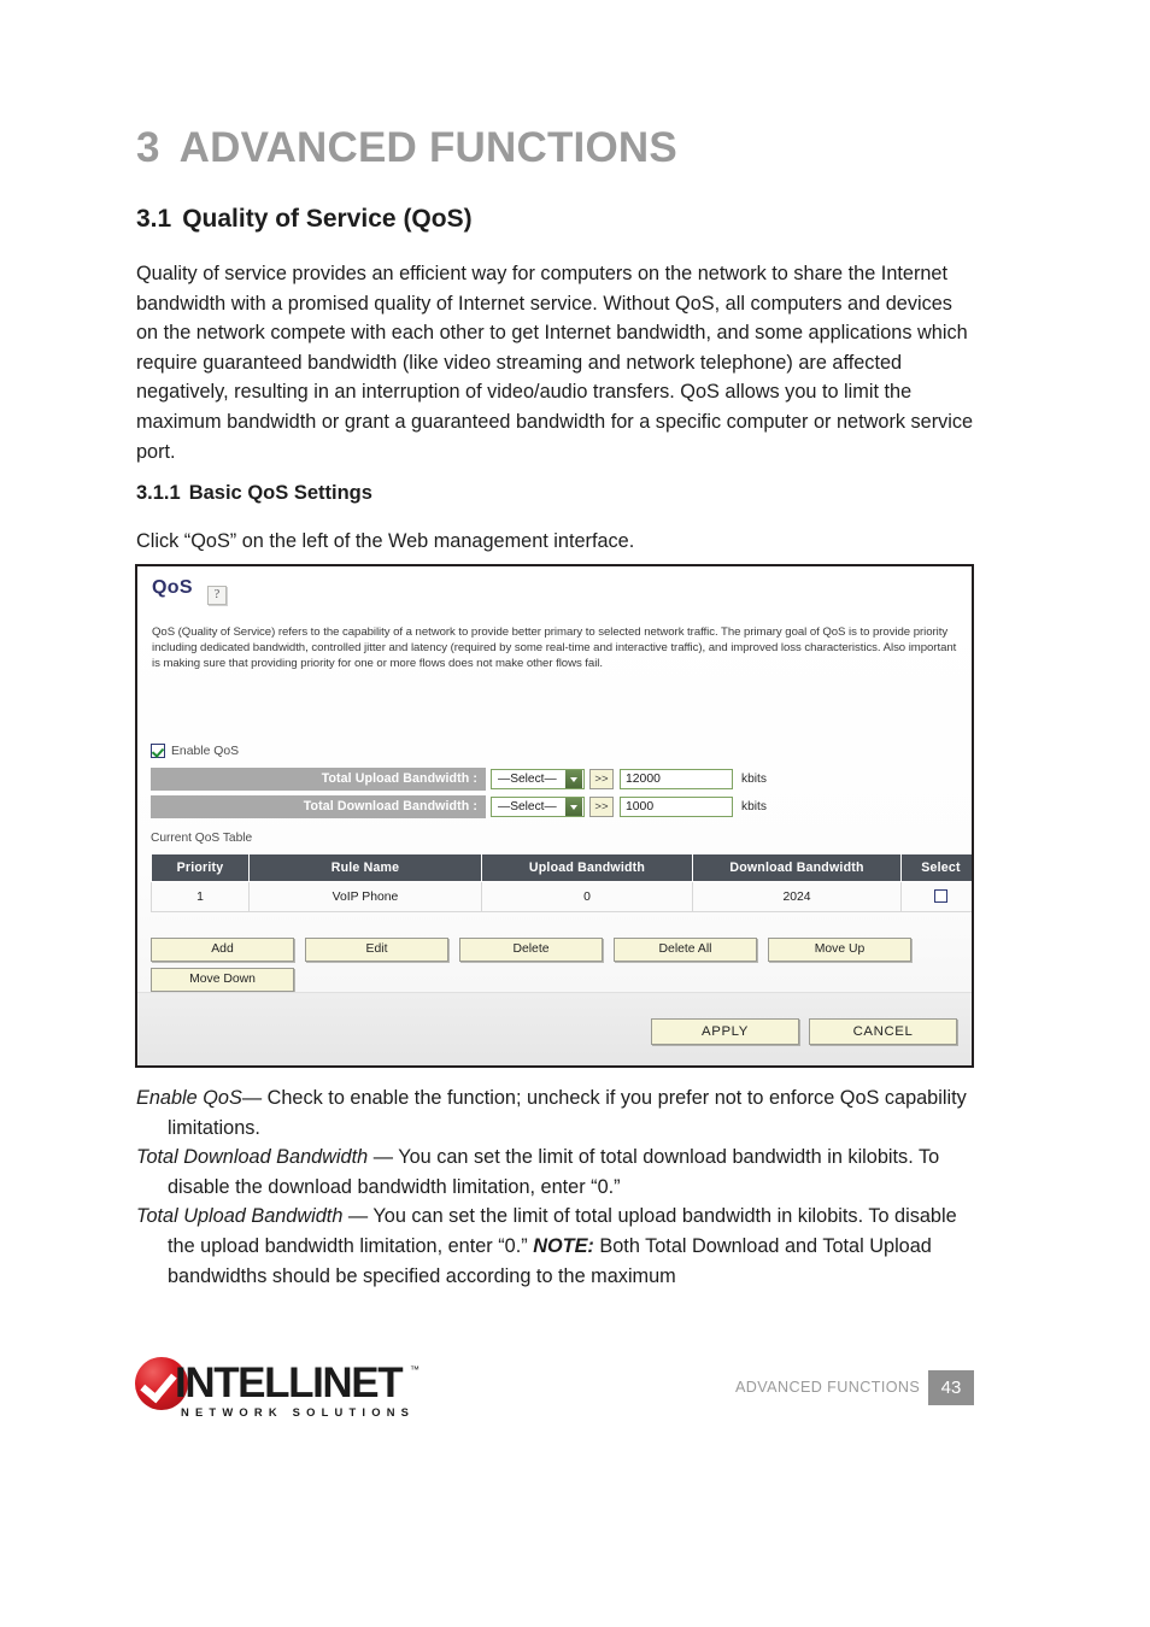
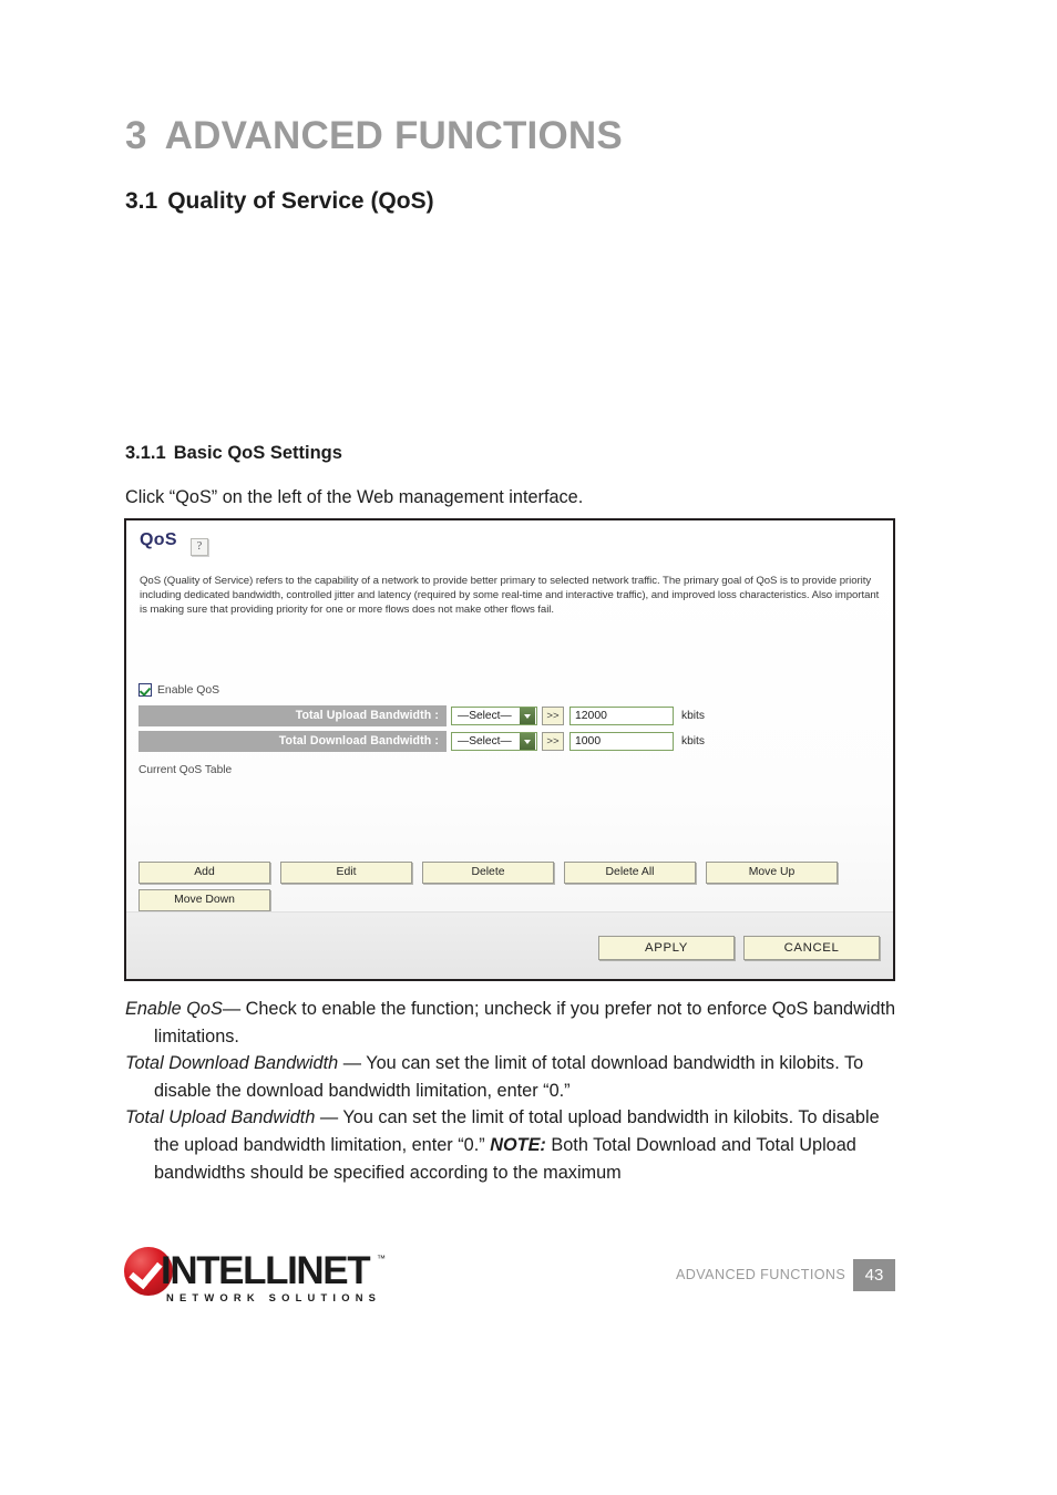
  3 ADVANCED FUNCTIONS
  3.1 Quality of Service (QoS)
- Quality of service provides an efficient way for computers on the network to share the Internet bandwidth with a promised quality of Internet service. Without QoS, all computers and devices on the network compete with each other to get Internet bandwidth, and some applications which require guaranteed bandwidth (like video streaming and network telephone) are affected negatively, resulting in an interruption of video/audio transfers. QoS allows you to limit the maximum bandwidth or grant a guaranteed bandwidth for a specific computer or network service port.
  3.1.1 Basic QoS Settings
  Click “QoS” on the left of the Web management interface.
  QoS
  ?
  QoS (Quality of Service) refers to the capability of a network to provide better primary to selected network traffic. The primary goal of QoS is to provide priority including dedicated bandwidth, controlled jitter and latency (required by some real-time and interactive traffic), and improved loss characteristics. Also important is making sure that providing priority for one or more flows does not make other flows fail.
  Enable QoS
  Total Upload Bandwidth :
  —Select—
  >>
  12000
  kbits
  Total Download Bandwidth :
  —Select—
  >>
  1000
  kbits
  Current QoS Table
- Priority	Rule Name	Upload Bandwidth	Download Bandwidth	Select
- 1	VoIP Phone	0	2024
  Add
  Edit
  Delete
  Delete All
  Move Up
  Move Down
  APPLY
  CANCEL
- Enable QoS— Check to enable the function; uncheck if you prefer not to enforce QoS capability limitations.
+ Enable QoS— Check to enable the function; uncheck if you prefer not to enforce QoS bandwidth limitations.
  Total Download Bandwidth — You can set the limit of total download bandwidth in kilobits. To disable the download bandwidth limitation, enter “0.”
  Total Upload Bandwidth — You can set the limit of total upload bandwidth in kilobits. To disable the upload bandwidth limitation, enter “0.” NOTE: Both Total Download and Total Upload bandwidths should be specified according to the maximum
  INTELLINET
  ™
  NETWORK SOLUTIONS
  ADVANCED FUNCTIONS
  43
